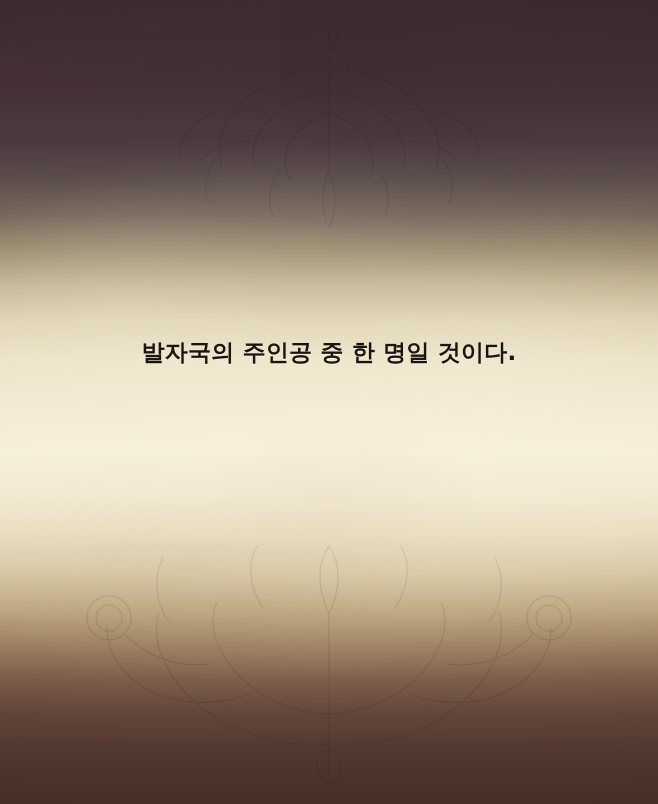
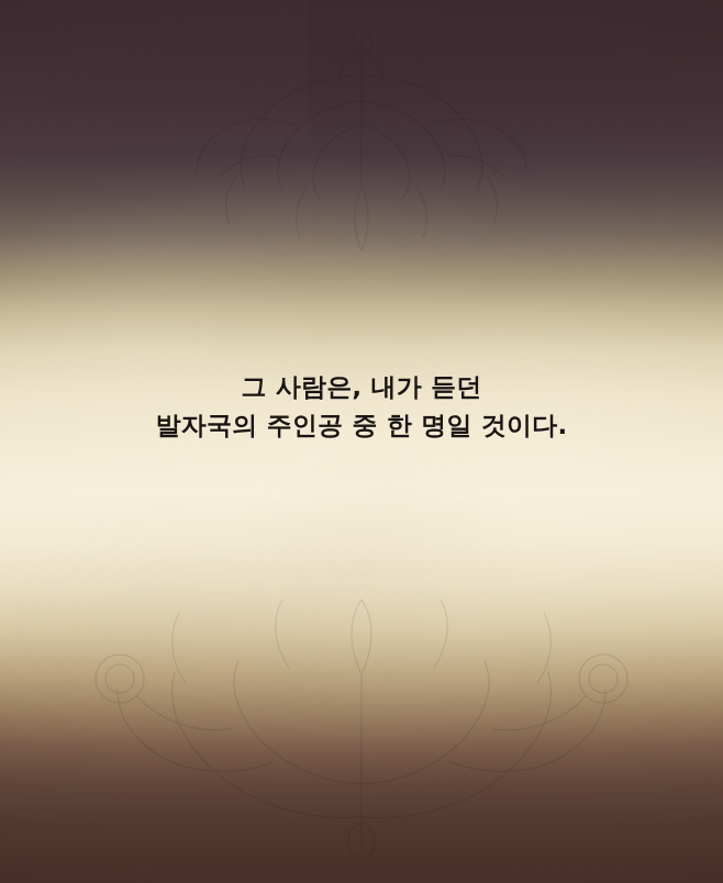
+ 그 사람은, 내가 듣던
  발자국의 주인공 중 한 명일 것이다.
